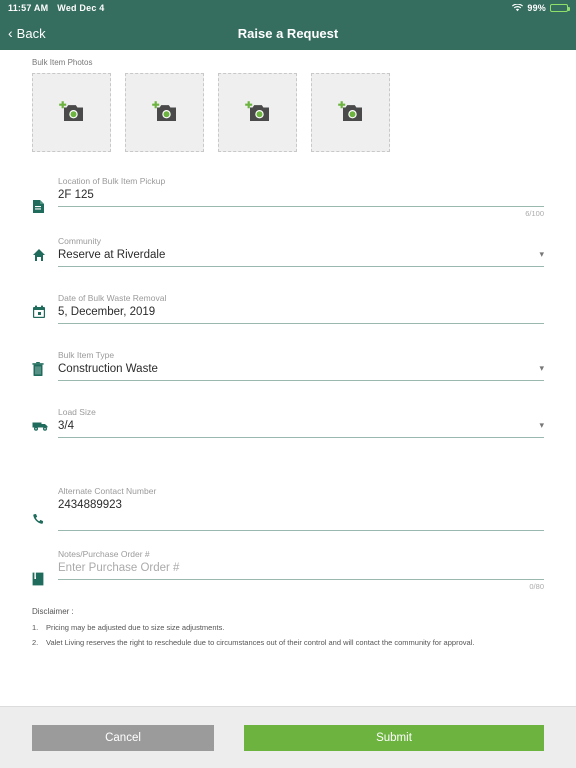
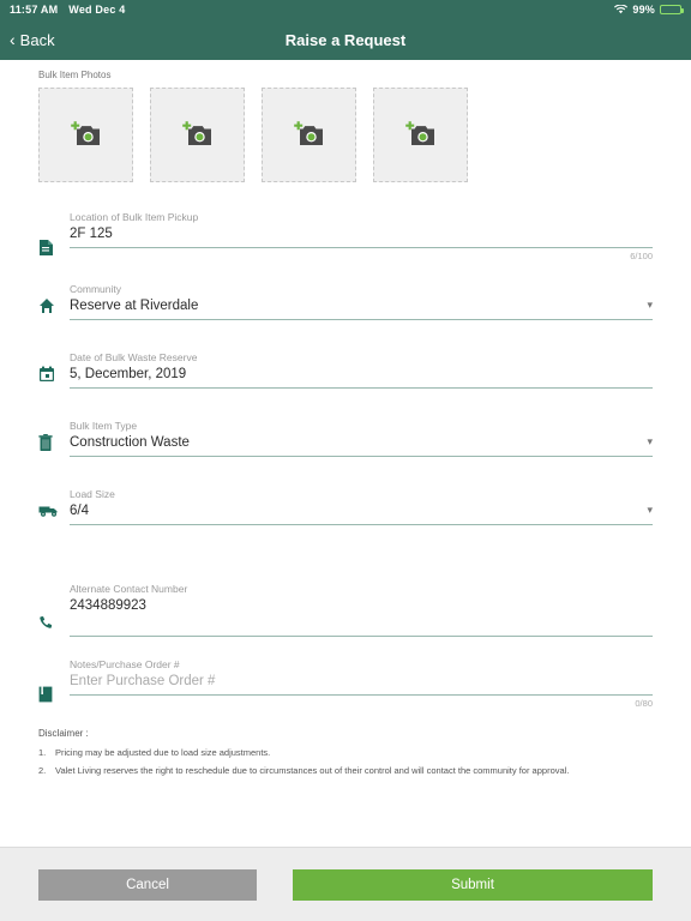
  11:57 AM
  Wed Dec 4
  99%
  ‹
  Back
  Raise a Request
  Bulk Item Photos
  Location of Bulk Item Pickup
  2F 125
  6/100
  Community
  Reserve at Riverdale
  ▾
- Date of Bulk Waste Removal
+ Date of Bulk Waste Reserve
  5, December, 2019
  Bulk Item Type
  Construction Waste
  ▾
  Load Size
- 3/4
+ 6/4
  ▾
  Alternate Contact Number
  2434889923
  Notes/Purchase Order #
  Enter Purchase Order #
  0/80
  Disclaimer :
  1.
- Pricing may be adjusted due to size size adjustments.
+ Pricing may be adjusted due to load size adjustments.
  2.
  Valet Living reserves the right to reschedule due to circumstances out of their control and will contact the community for approval.
  Cancel
  Submit
